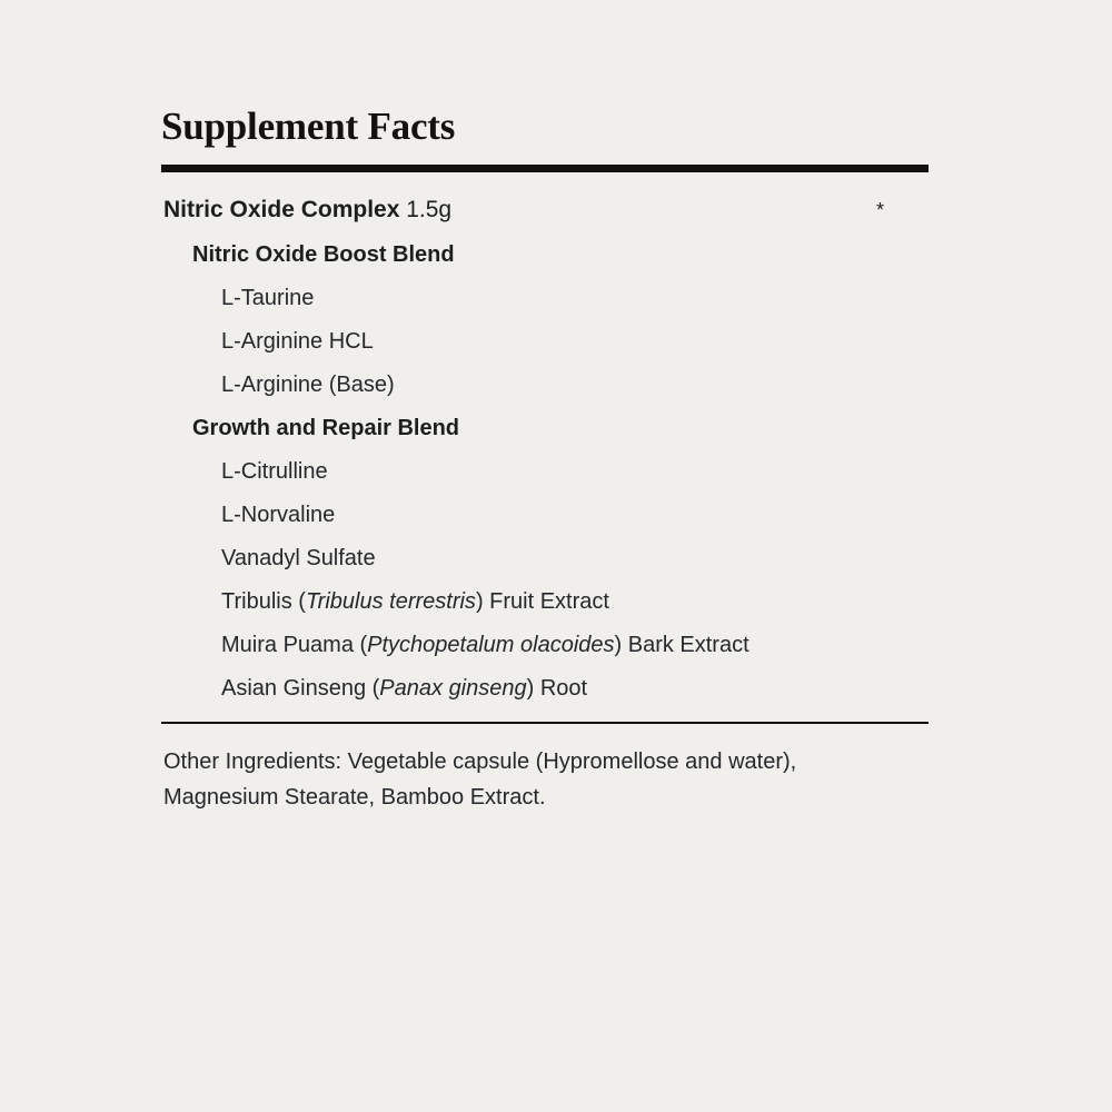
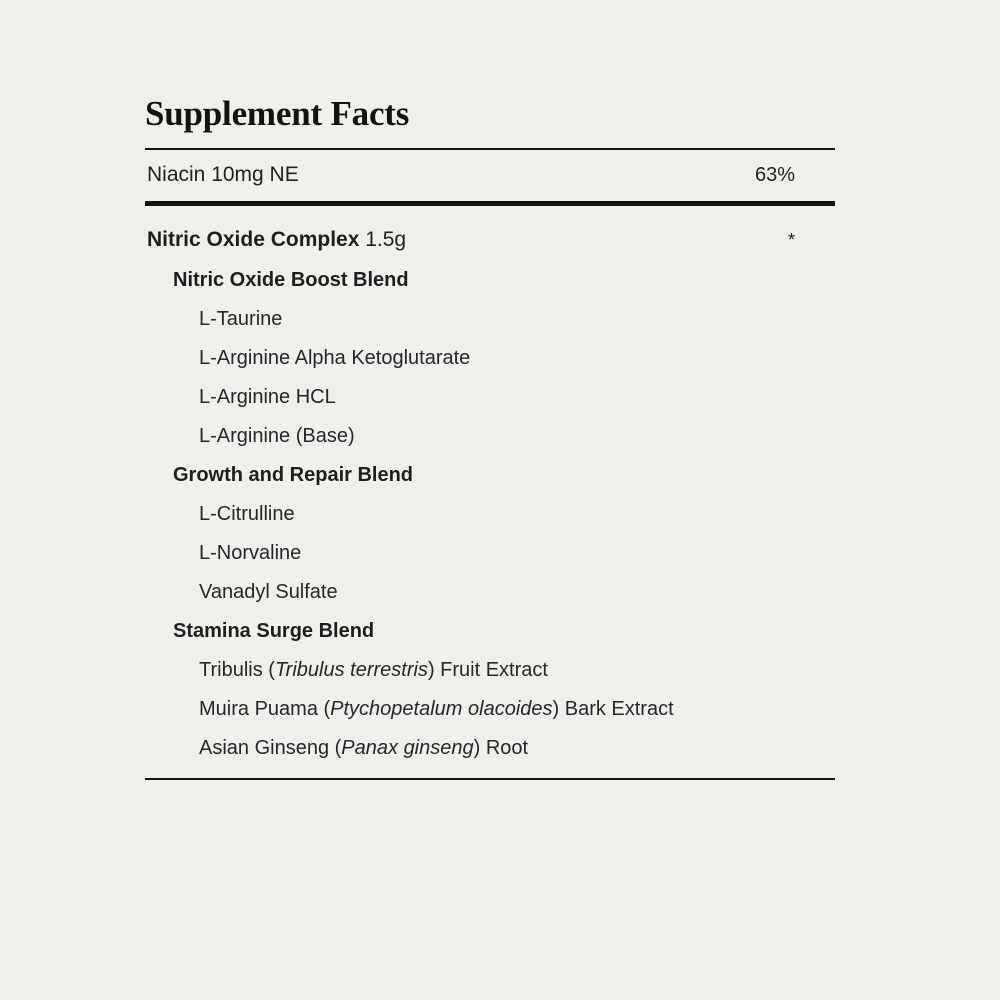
  Supplement Facts
+ Niacin 10mg NE
+ 63%
  Nitric Oxide Complex 1.5g
  *
  Nitric Oxide Boost Blend
  L-Taurine
+ L-Arginine Alpha Ketoglutarate
  L-Arginine HCL
  L-Arginine (Base)
  Growth and Repair Blend
  L-Citrulline
  L-Norvaline
  Vanadyl Sulfate
+ Stamina Surge Blend
  Tribulis (Tribulus terrestris) Fruit Extract
  Muira Puama (Ptychopetalum olacoides) Bark Extract
  Asian Ginseng (Panax ginseng) Root
- Other Ingredients: Vegetable capsule (Hypromellose and water), Magnesium Stearate, Bamboo Extract.
